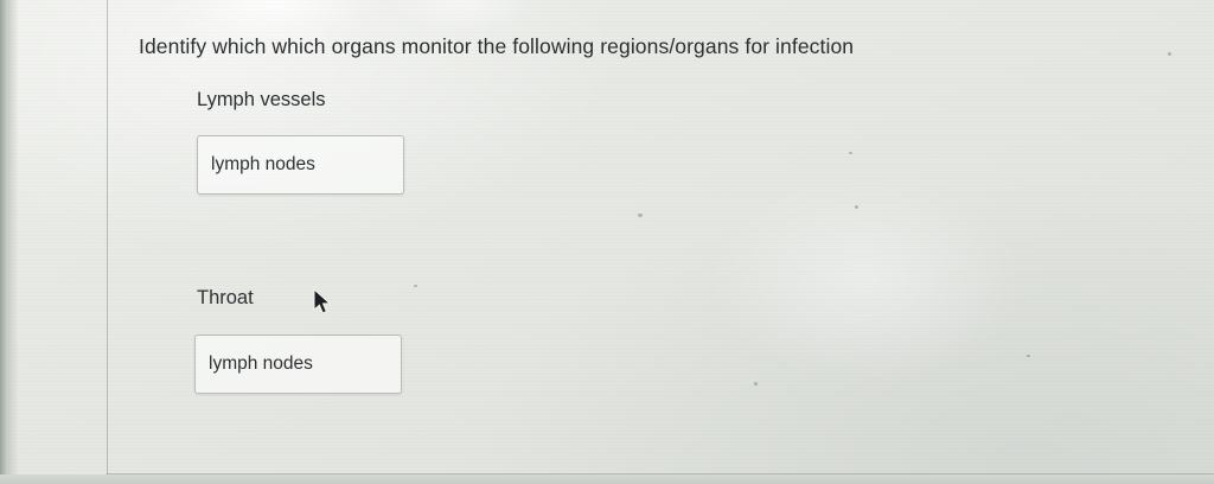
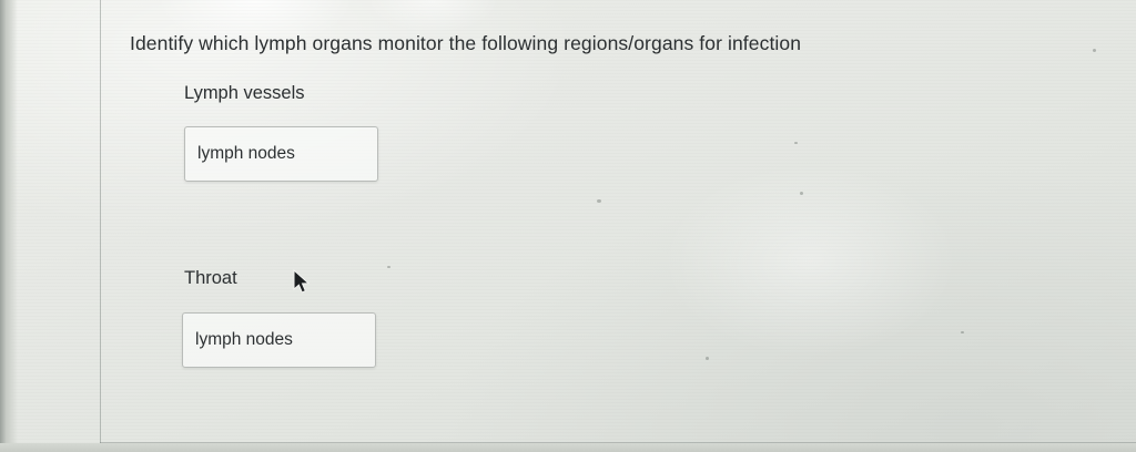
- Identify which which organs monitor the following regions/organs for infection
+ Identify which lymph organs monitor the following regions/organs for infection
  Lymph vessels
  lymph nodes
  Throat
  lymph nodes
